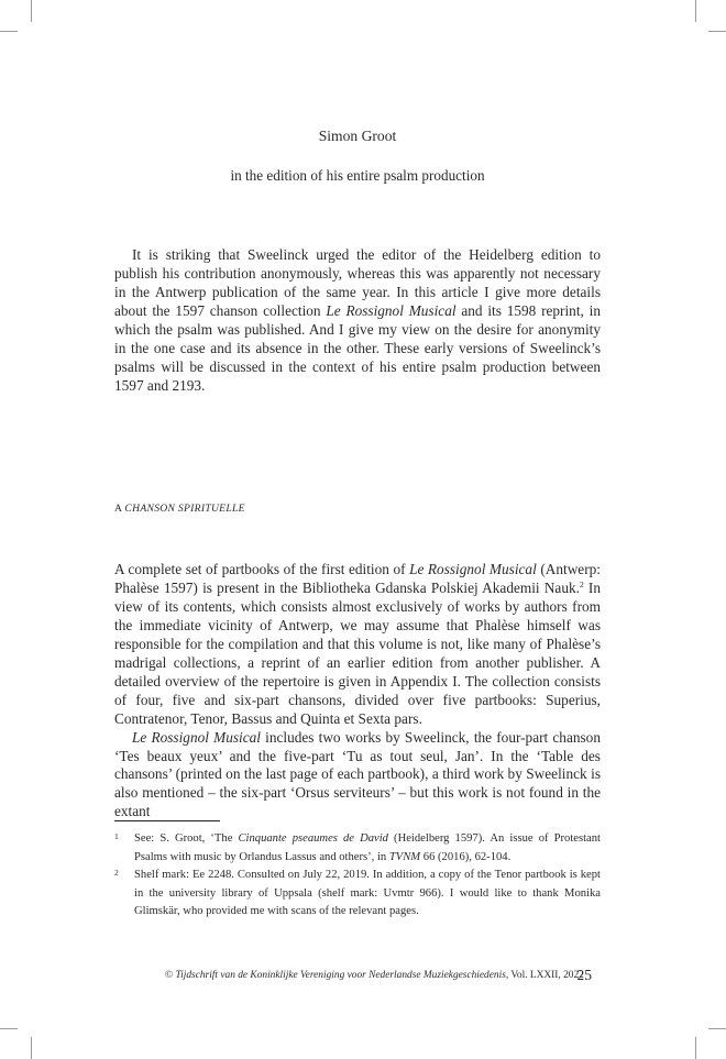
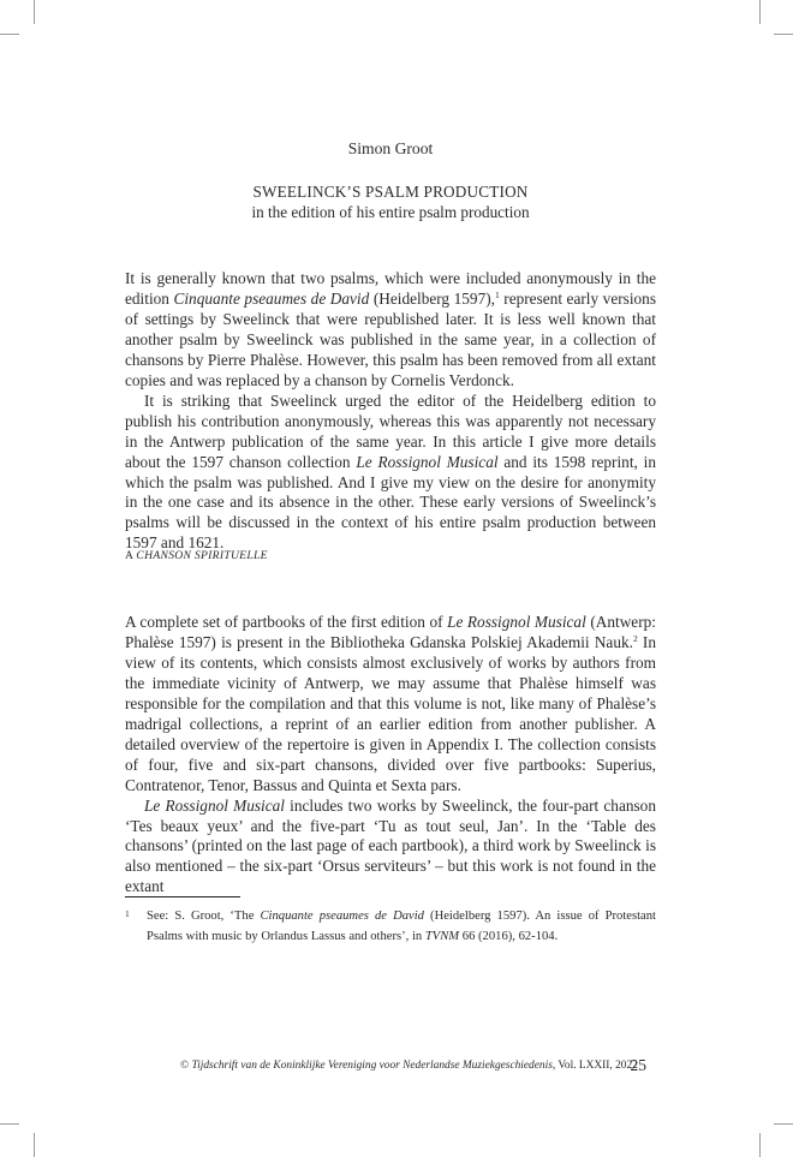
  Simon Groot
+ SWEELINCK’S PSALM PRODUCTION
  in the edition of his entire psalm production
+ It is generally known that two psalms, which were included anonymously in the edition Cinquante pseaumes de David (Heidelberg 1597),1 represent early versions of settings by Sweelinck that were republished later. It is less well known that another psalm by Sweelinck was published in the same year, in a collection of chansons by Pierre Phalèse. However, this psalm has been removed from all extant copies and was replaced by a chanson by Cornelis Verdonck.
- It is striking that Sweelinck urged the editor of the Heidelberg edition to publish his contribution anonymously, whereas this was apparently not necessary in the Ant­werp publication of the same year. In this article I give more details about the 1597 chanson collection Le Rossignol Musical and its 1598 reprint, in which the psalm was published. And I give my view on the desire for anonymity in the one case and its absence in the other. These early versions of Sweelinck’s psalms will be discussed in the context of his entire psalm production between 1597 and 2193.
+ It is striking that Sweelinck urged the editor of the Heidelberg edition to publish his contribution anonymously, whereas this was apparently not necessary in the Ant­werp publication of the same year. In this article I give more details about the 1597 chanson collection Le Rossignol Musical and its 1598 reprint, in which the psalm was published. And I give my view on the desire for anonymity in the one case and its absence in the other. These early versions of Sweelinck’s psalms will be discussed in the context of his entire psalm production between 1597 and 1621.
  A CHANSON SPIRITUELLE
  A complete set of partbooks of the first edition of Le Rossignol Musical (Antwerp: Phalèse 1597) is present in the Bibliotheka Gdanska Polskiej Akademii Nauk.2 In view of its contents, which consists almost exclusively of works by authors from the immediate vicinity of Antwerp, we may assume that Phalèse himself was responsible for the compilation and that this volume is not, like many of Phalèse’s madrigal col­lections, a reprint of an earlier edition from another publisher. A detailed overview of the repertoire is given in Appendix I. The collection consists of four, five and six-part chansons, divided over five partbooks: Superius, Contratenor, Tenor, Bassus and Quinta et Sexta pars.
  Le Rossignol Musical includes two works by Sweelinck, the four-part chanson ‘Tes beaux yeux’ and the five-part ‘Tu as tout seul, Jan’. In the ‘Table des chansons’ (printed on the last page of each partbook), a third work by Sweelinck is also men­tioned – the six-part ‘Orsus serviteurs’ – but this work is not found in the extant
  1
  See: S. Groot, ‘The Cinquante pseaumes de David (Heidelberg 1597). An issue of Protestant Psalms with music by Orlandus Lassus and others’, in TVNM 66 (2016), 62-104.
- 2
- Shelf mark: Ee 2248. Consulted on July 22, 2019. In addition, a copy of the Tenor partbook is kept in the university library of Uppsala (shelf mark: Uvmtr 966). I would like to thank Monika Glimskär, who provided me with scans of the relevant pages.
  © Tijdschrift van de Koninklijke Vereniging voor Nederlandse Muziekgeschiedenis, Vol. LXXII, 2022
  25
